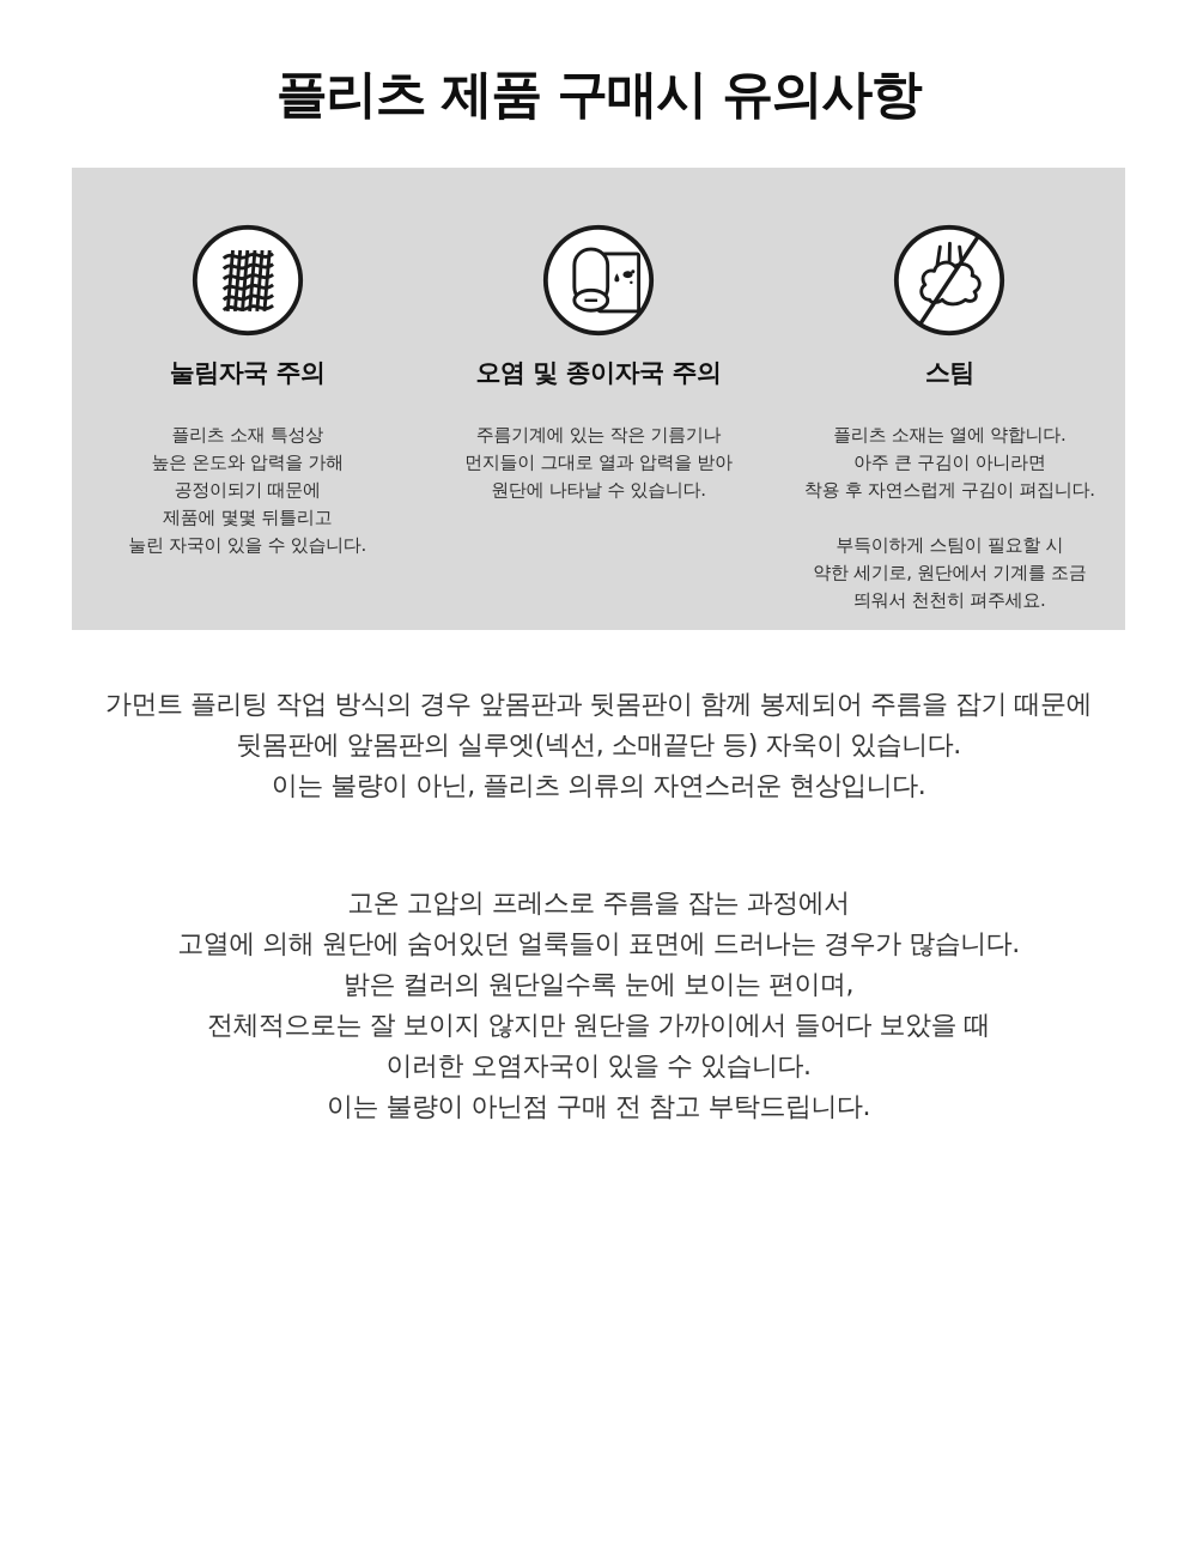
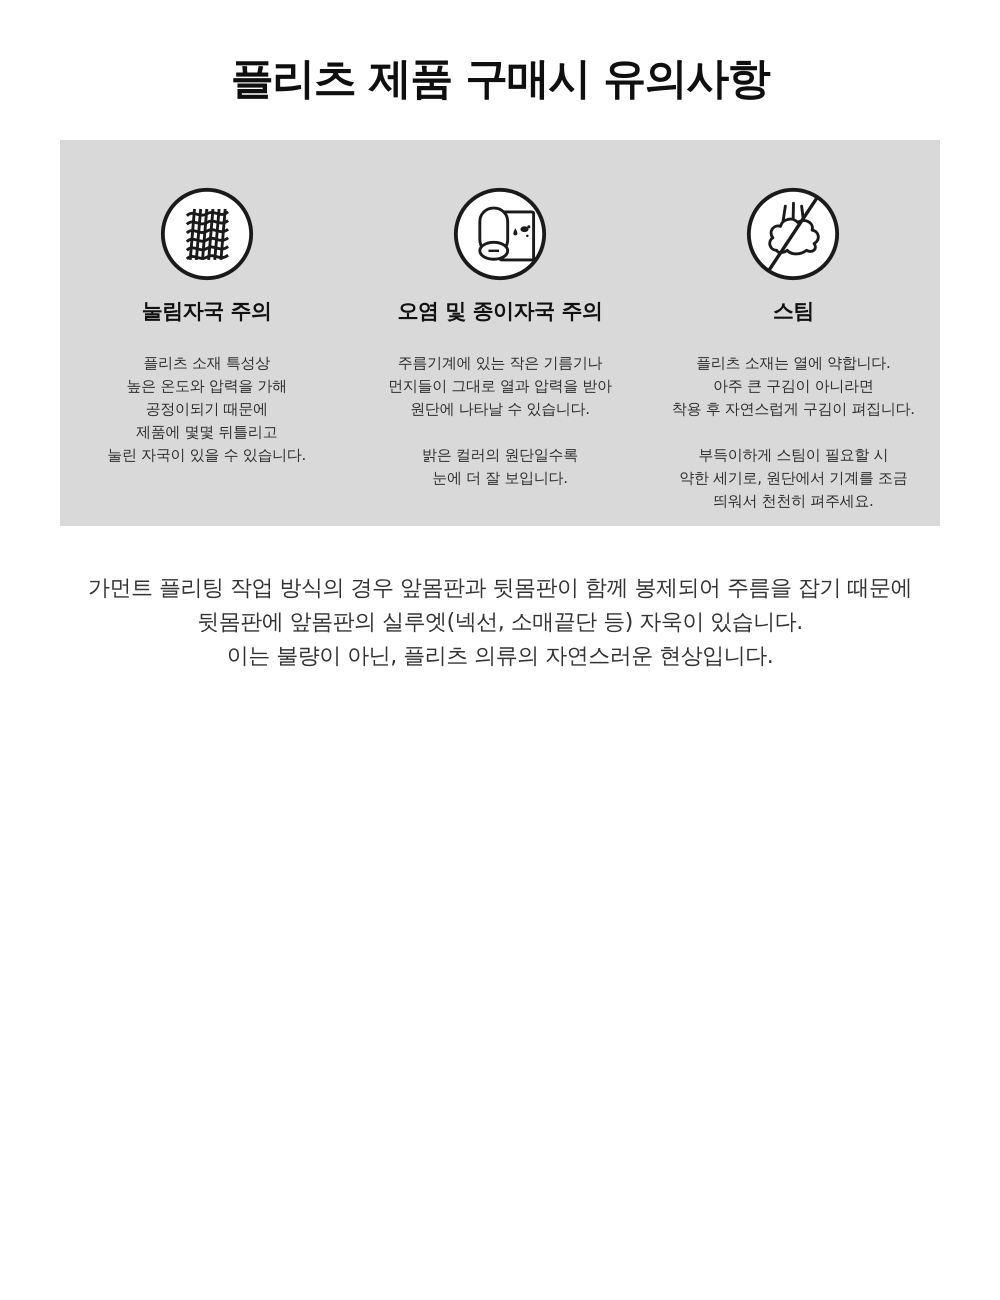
  플리츠 제품 구매시 유의사항
  눌림자국 주의
  플리츠 소재 특성상
  높은 온도와 압력을 가해
  공정이되기 때문에
  제품에 몇몇 뒤틀리고
  눌린 자국이 있을 수 있습니다.
  오염 및 종이자국 주의
  주름기계에 있는 작은 기름기나
  먼지들이 그대로 열과 압력을 받아
  원단에 나타날 수 있습니다.
+ 밝은 컬러의 원단일수록
+ 눈에 더 잘 보입니다.
  스팀
  플리츠 소재는 열에 약합니다.
  아주 큰 구김이 아니라면
  착용 후 자연스럽게 구김이 펴집니다.
  부득이하게 스팀이 필요할 시
  약한 세기로, 원단에서 기계를 조금
  띄워서 천천히 펴주세요.
  가먼트 플리팅 작업 방식의 경우 앞몸판과 뒷몸판이 함께 봉제되어 주름을 잡기 때문에
  뒷몸판에 앞몸판의 실루엣(넥선, 소매끝단 등) 자욱이 있습니다.
  이는 불량이 아닌, 플리츠 의류의 자연스러운 현상입니다.
- 고온 고압의 프레스로 주름을 잡는 과정에서
- 고열에 의해 원단에 숨어있던 얼룩들이 표면에 드러나는 경우가 많습니다.
- 밝은 컬러의 원단일수록 눈에 보이는 편이며,
- 전체적으로는 잘 보이지 않지만 원단을 가까이에서 들어다 보았을 때
- 이러한 오염자국이 있을 수 있습니다.
- 이는 불량이 아닌점 구매 전 참고 부탁드립니다.
